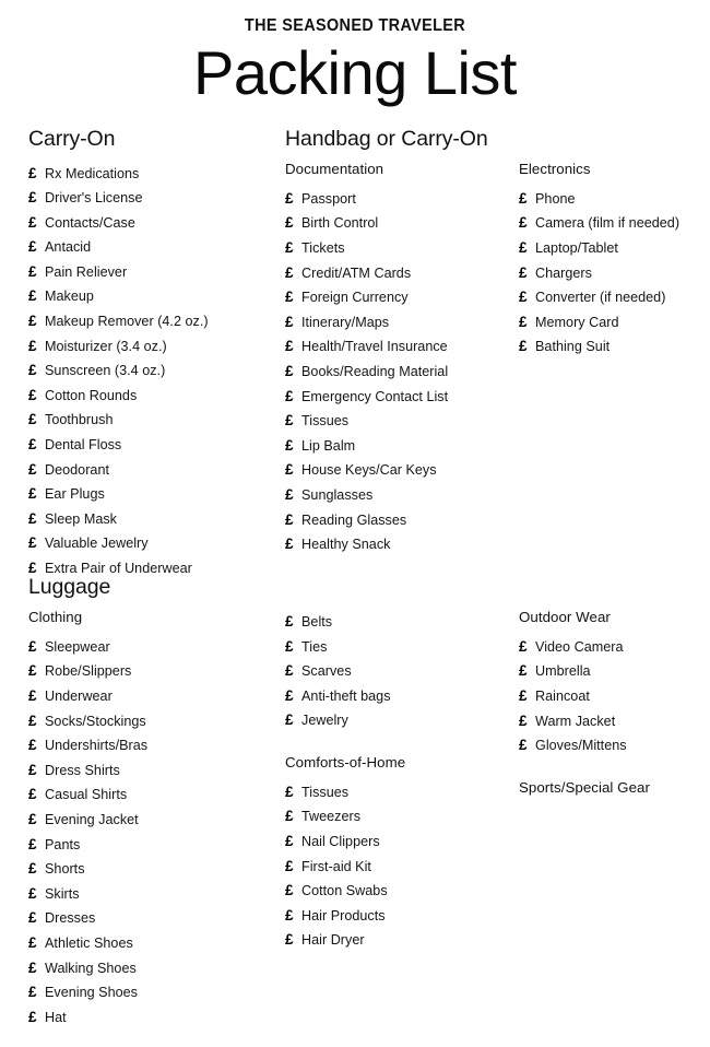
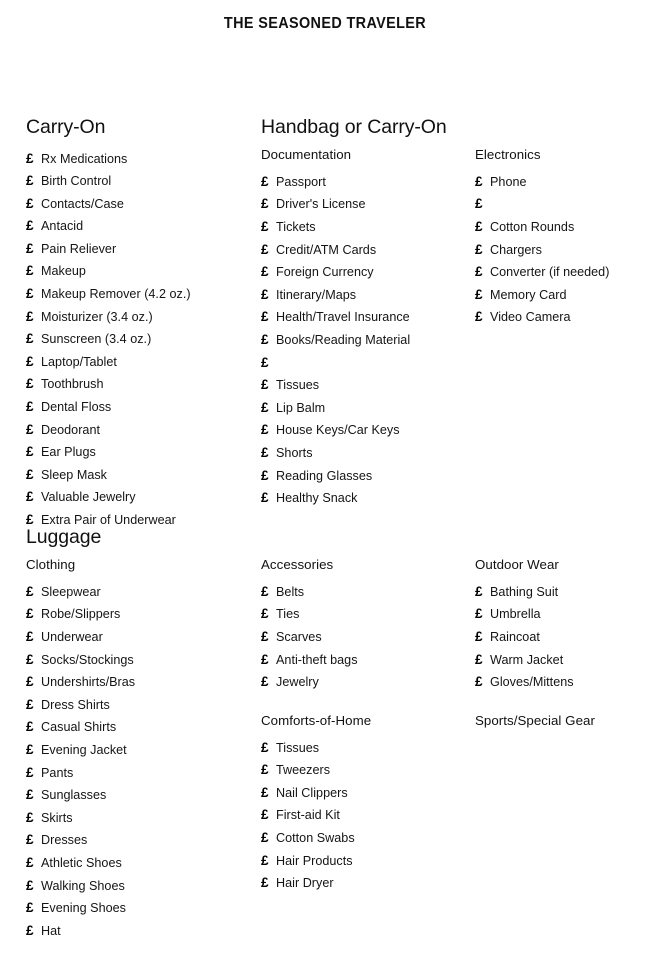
  THE SEASONED TRAVELER
- Packing List
  Carry-On
  £
  Rx Medications
  £
- Driver's License
+ Birth Control
  £
  Contacts/Case
  £
  Antacid
  £
  Pain Reliever
  £
  Makeup
  £
  Makeup Remover (4.2 oz.)
  £
  Moisturizer (3.4 oz.)
  £
  Sunscreen (3.4 oz.)
  £
- Cotton Rounds
+ Laptop/Tablet
  £
  Toothbrush
  £
  Dental Floss
  £
  Deodorant
  £
  Ear Plugs
  £
  Sleep Mask
  £
  Valuable Jewelry
  £
  Extra Pair of Underwear
  Handbag or Carry-On
  Documentation
  £
  Passport
  £
- Birth Control
+ Driver's License
  £
  Tickets
  £
  Credit/ATM Cards
  £
  Foreign Currency
  £
  Itinerary/Maps
  £
  Health/Travel Insurance
  £
  Books/Reading Material
  £
- Emergency Contact List
  £
  Tissues
  £
  Lip Balm
  £
  House Keys/Car Keys
  £
- Sunglasses
+ Shorts
  £
  Reading Glasses
  £
  Healthy Snack
  Electronics
  £
  Phone
  £
- Camera (film if needed)
  £
- Laptop/Tablet
+ Cotton Rounds
  £
  Chargers
  £
  Converter (if needed)
  £
  Memory Card
  £
- Bathing Suit
+ Video Camera
  Luggage
  Clothing
  £
  Sleepwear
  £
  Robe/Slippers
  £
  Underwear
  £
  Socks/Stockings
  £
  Undershirts/Bras
  £
  Dress Shirts
  £
  Casual Shirts
  £
  Evening Jacket
  £
  Pants
  £
- Shorts
+ Sunglasses
  £
  Skirts
  £
  Dresses
  £
  Athletic Shoes
  £
  Walking Shoes
  £
  Evening Shoes
  £
  Hat
+ Accessories
  £
  Belts
  £
  Ties
  £
  Scarves
  £
  Anti-theft bags
  £
  Jewelry
  Comforts-of-Home
  £
  Tissues
  £
  Tweezers
  £
  Nail Clippers
  £
  First-aid Kit
  £
  Cotton Swabs
  £
  Hair Products
  £
  Hair Dryer
  Outdoor Wear
  £
- Video Camera
+ Bathing Suit
  £
  Umbrella
  £
  Raincoat
  £
  Warm Jacket
  £
  Gloves/Mittens
  Sports/Special Gear
